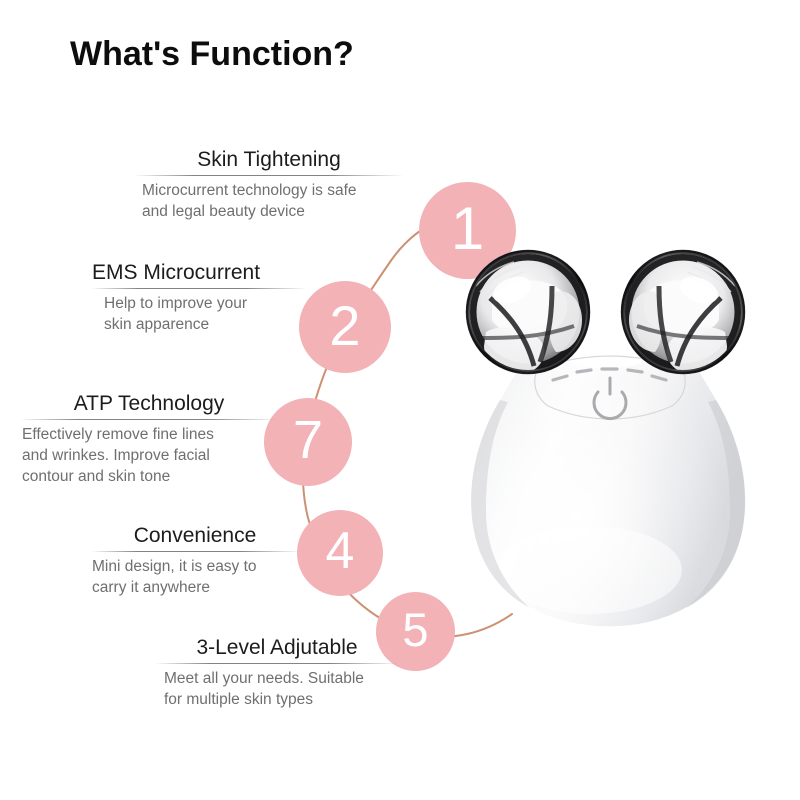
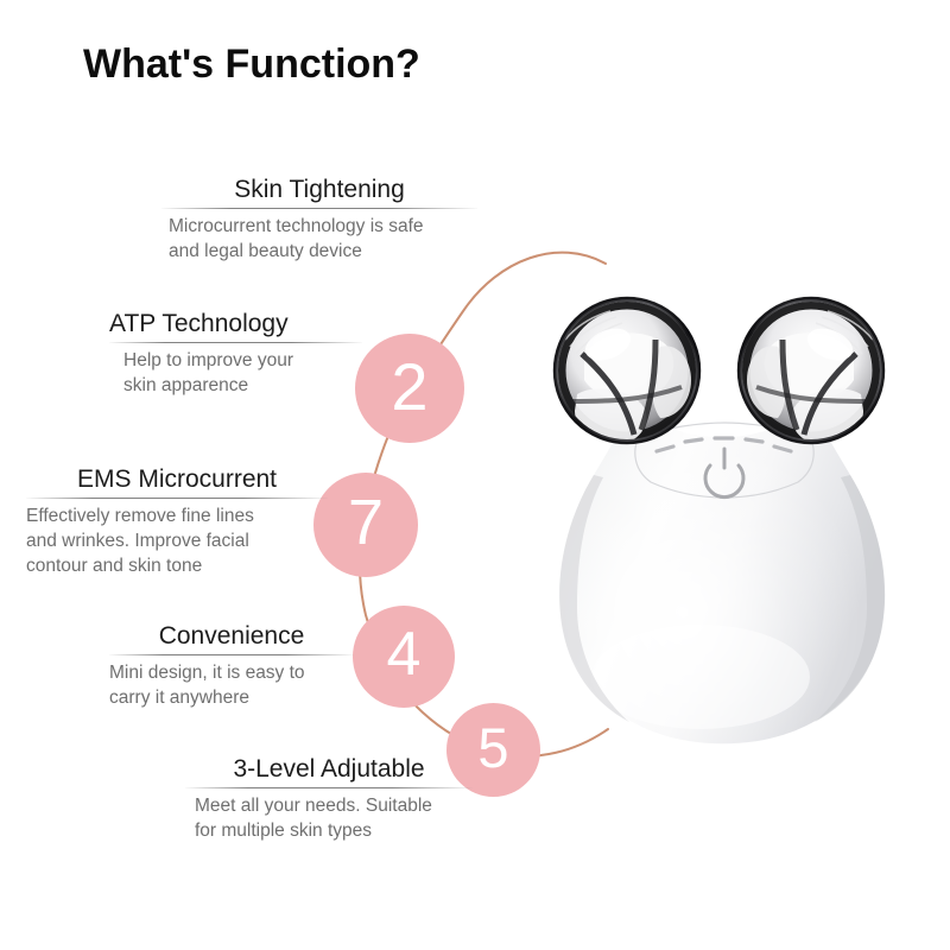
  What's Function?
- 1
  2
  7
  4
  5
  Skin Tightening
  Microcurrent technology is safe
  and legal beauty device
- EMS Microcurrent
+ ATP Technology
  Help to improve your
  skin apparence
- ATP Technology
+ EMS Microcurrent
  Effectively remove fine lines
  and wrinkes. Improve facial
  contour and skin tone
  Convenience
  Mini design, it is easy to
  carry it anywhere
  3-Level Adjutable
  Meet all your needs. Suitable
  for multiple skin types
